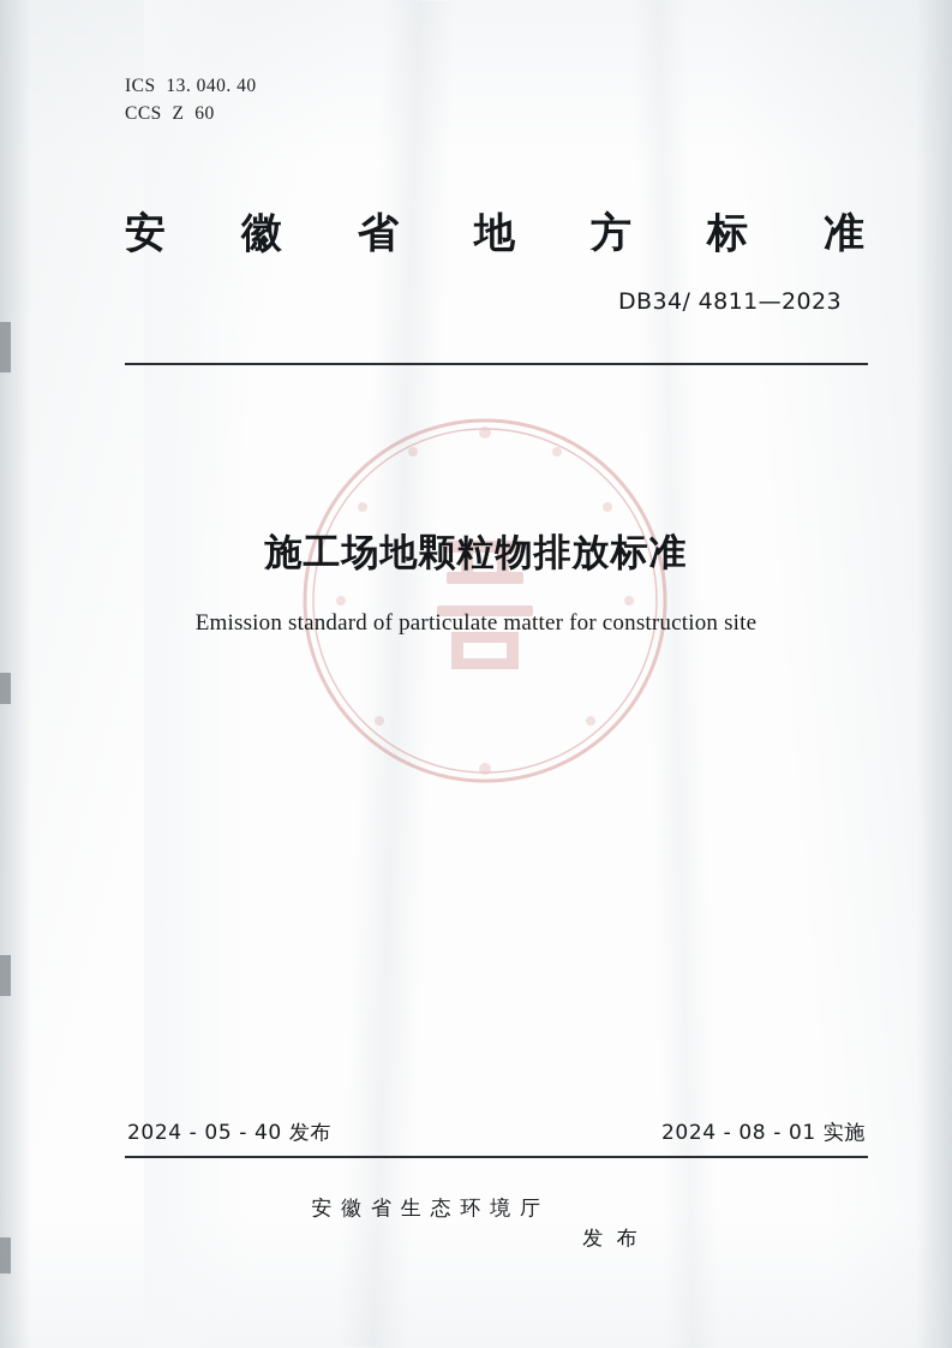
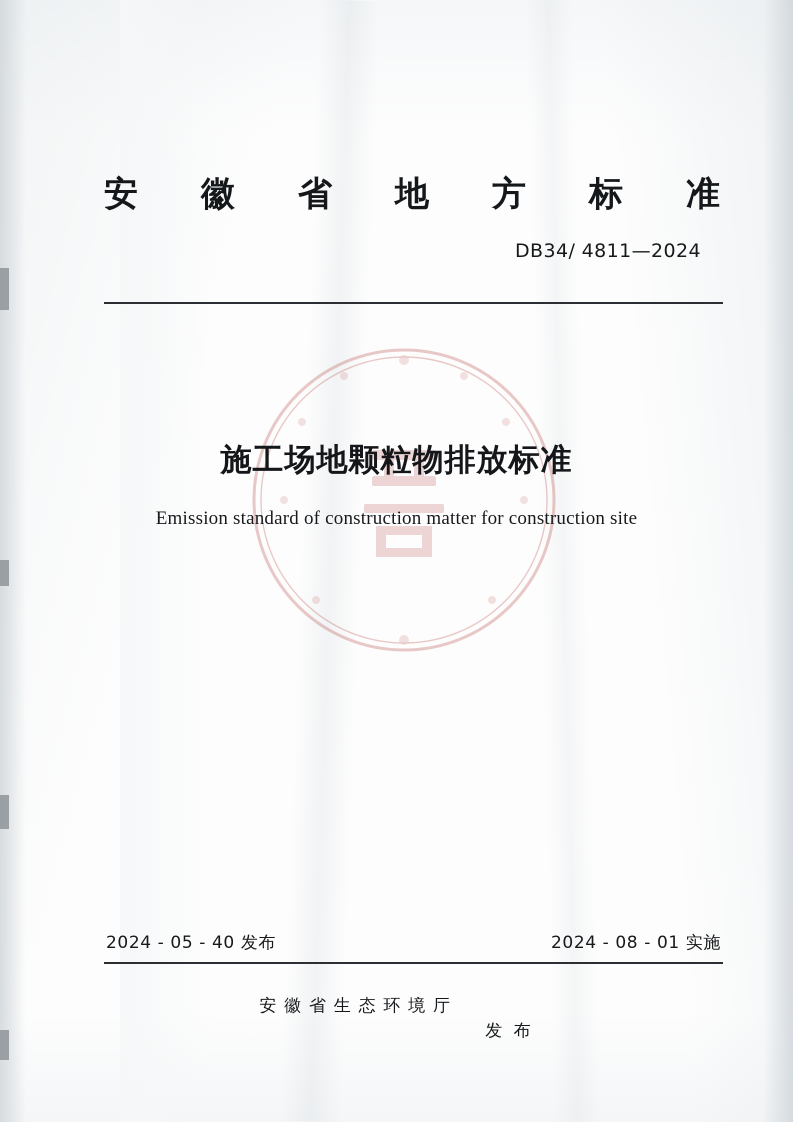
- ICS 13. 040. 40
- CCS Z 60
  安徽省地方标准
- DB34/ 4811—2023
+ DB34/ 4811—2024
  施工场地颗粒物排放标准
- Emission standard of particulate matter for construction site
+ Emission standard of construction matter for construction site
  2024 - 05 - 40 发布
  2024 - 08 - 01 实施
  安 徽 省 生 态 环 境 厅
  发 布
